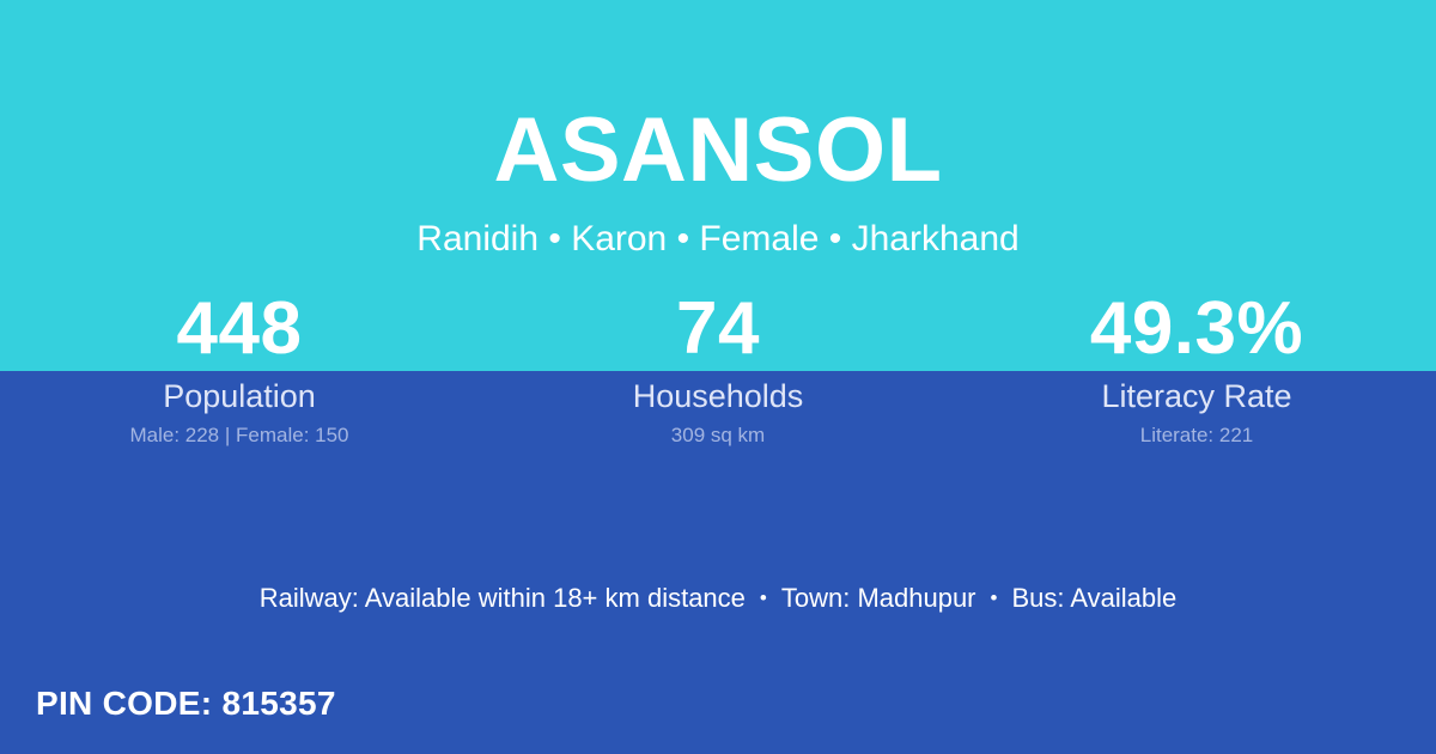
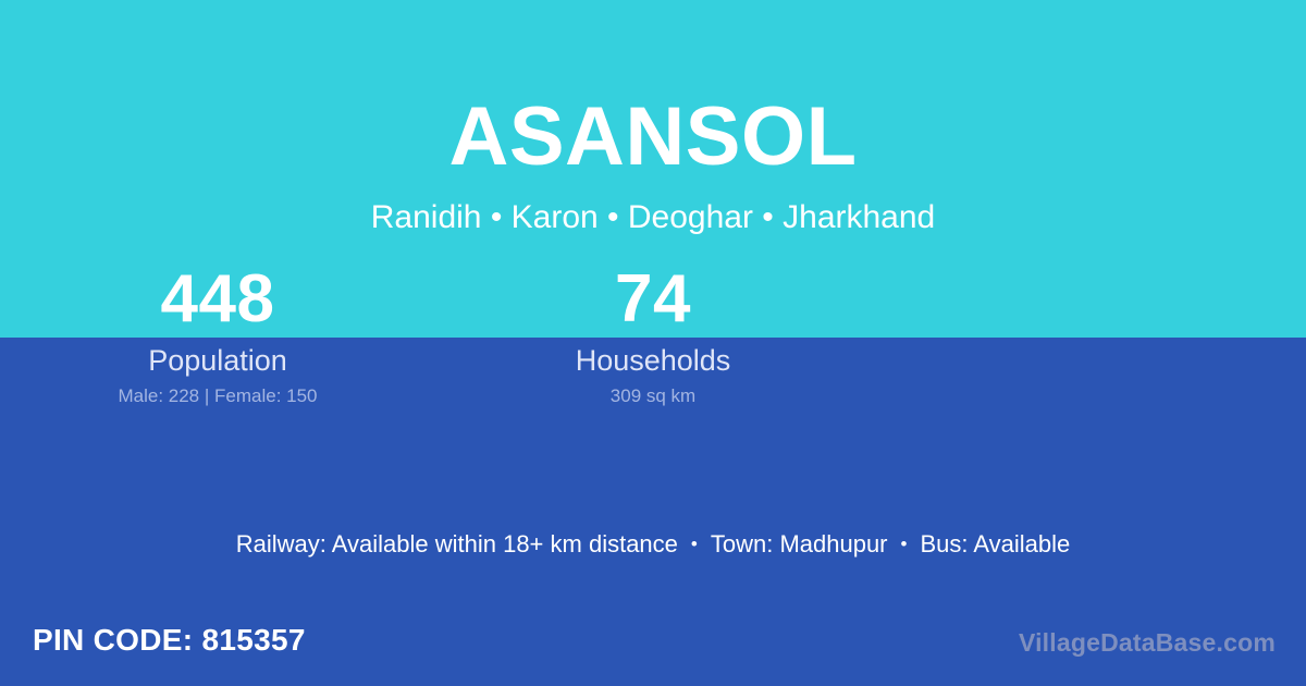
  ASANSOL
- Ranidih • Karon • Female • Jharkhand
+ Ranidih • Karon • Deoghar • Jharkhand
  448
  Population
  Male: 228 | Female: 150
  74
  Households
  309 sq km
- 49.3%
- Literacy Rate
- Literate: 221
  Railway: Available within 18+ km distance • Town: Madhupur • Bus: Available
  PIN CODE: 815357
+ VillageDataBase.com
